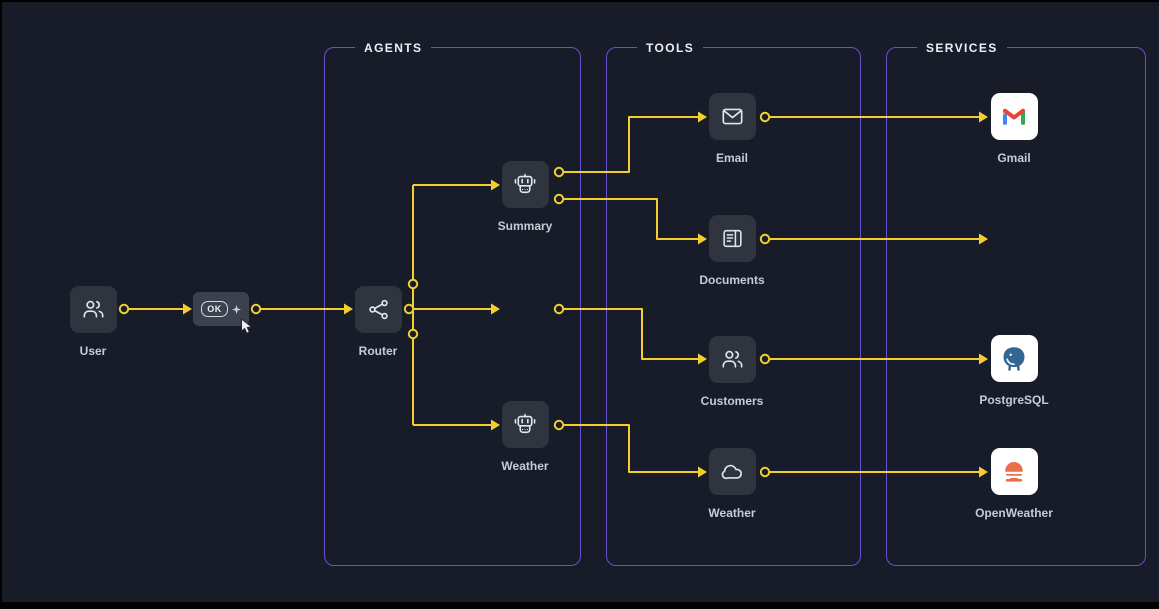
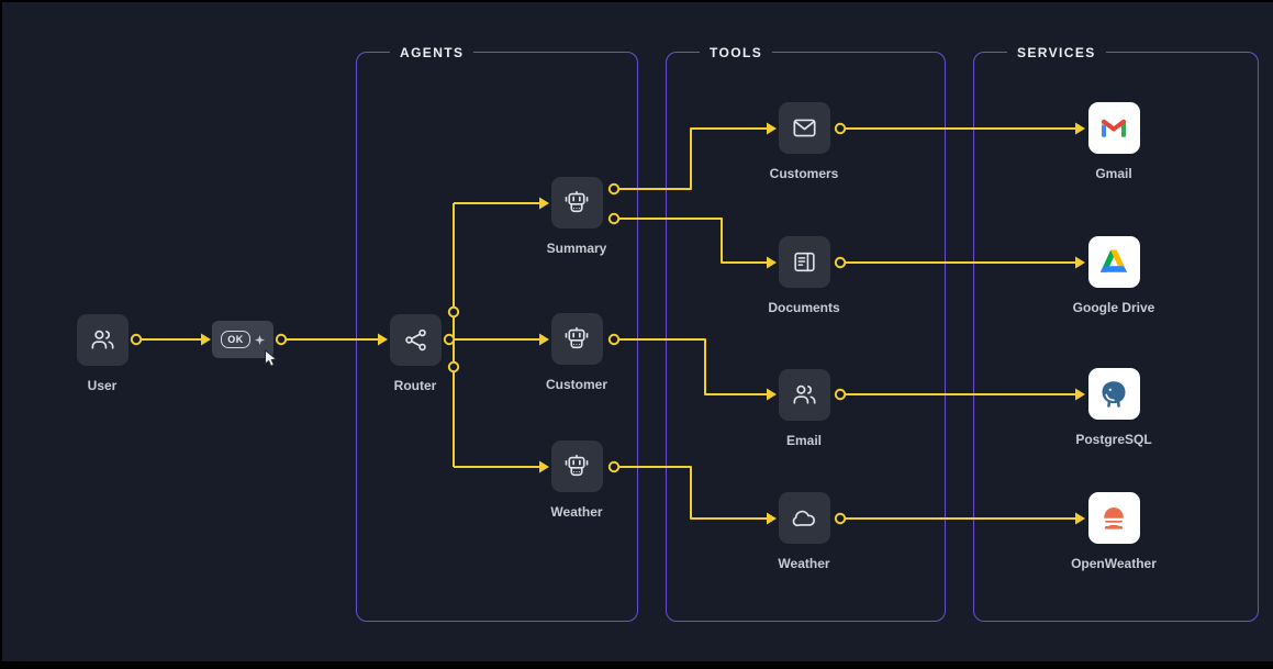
  AGENTS
  TOOLS
  SERVICES
  User
  OK
  Router
  Summary
+ Customer
  Weather
- Email
+ Customers
  Documents
- Customers
+ Email
  Weather
  Gmail
+ Google Drive
  PostgreSQL
  OpenWeather
